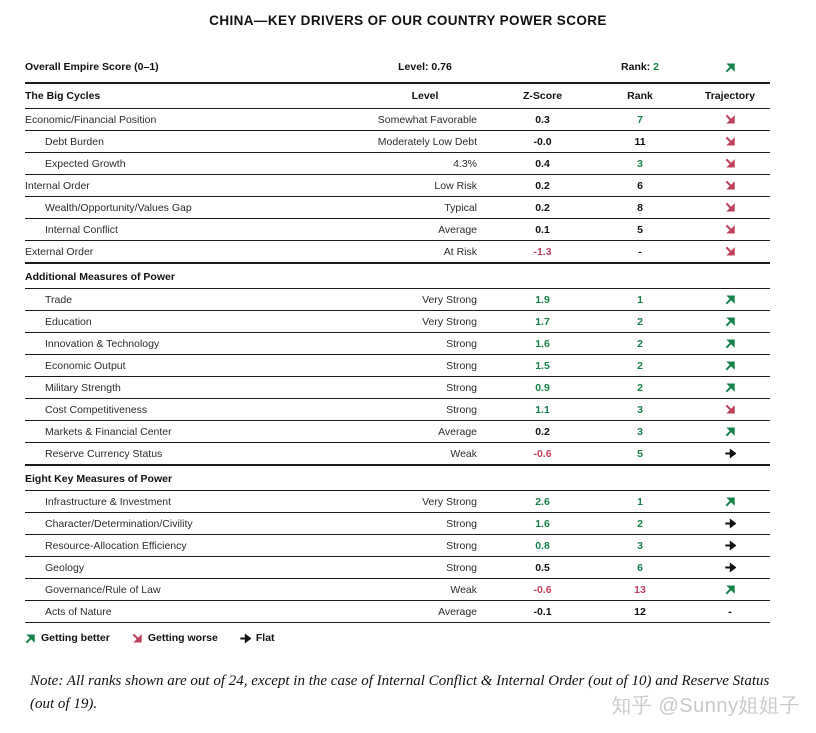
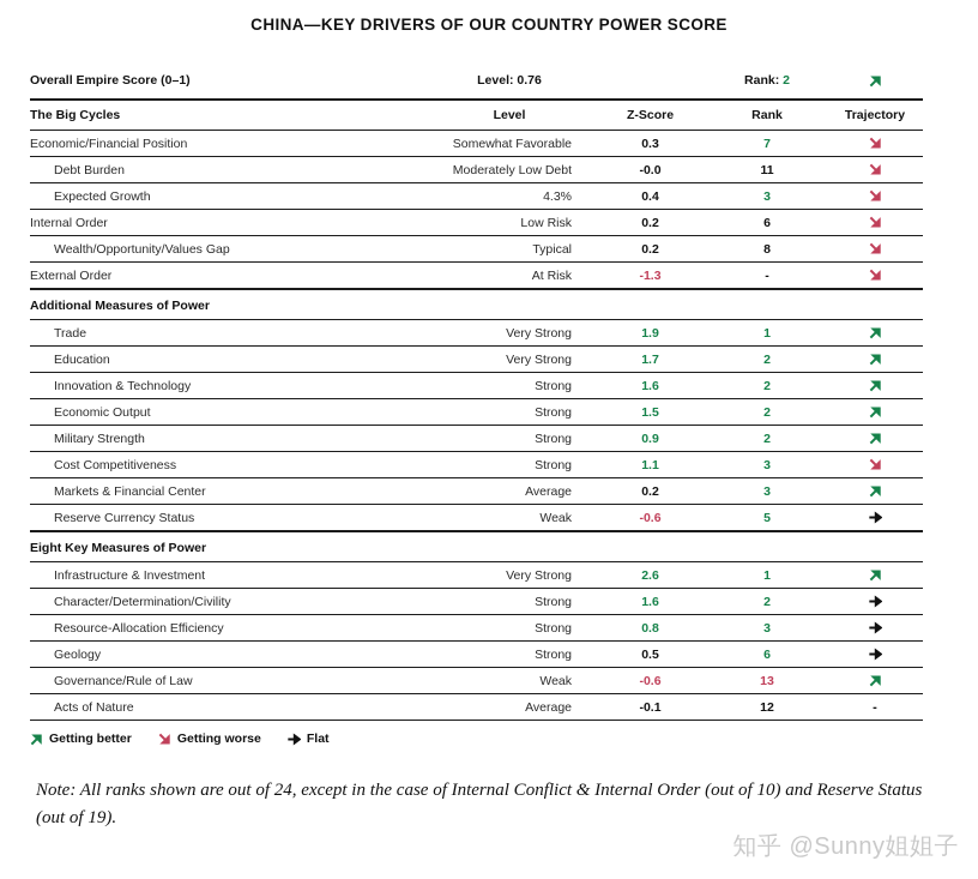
  CHINA—KEY DRIVERS OF OUR COUNTRY POWER SCORE
  Overall Empire Score (0–1)	Level: 0.76		Rank: 2
  The Big Cycles	Level	Z-Score	Rank	Trajectory
  Economic/Financial Position	Somewhat Favorable	0.3	7
  Debt Burden	Moderately Low Debt	-0.0	11
  Expected Growth	4.3%	0.4	3
  Internal Order	Low Risk	0.2	6
  Wealth/Opportunity/Values Gap	Typical	0.2	8
- Internal Conflict	Average	0.1	5
  External Order	At Risk	-1.3	-
  Additional Measures of Power
  Trade	Very Strong	1.9	1
  Education	Very Strong	1.7	2
  Innovation & Technology	Strong	1.6	2
  Economic Output	Strong	1.5	2
  Military Strength	Strong	0.9	2
  Cost Competitiveness	Strong	1.1	3
  Markets & Financial Center	Average	0.2	3
  Reserve Currency Status	Weak	-0.6	5
  Eight Key Measures of Power
  Infrastructure & Investment	Very Strong	2.6	1
  Character/Determination/Civility	Strong	1.6	2
  Resource-Allocation Efficiency	Strong	0.8	3
  Geology	Strong	0.5	6
  Governance/Rule of Law	Weak	-0.6	13
  Acts of Nature	Average	-0.1	12	-
  Getting better
  Getting worse
  Flat
  Note: All ranks shown are out of 24, except in the case of Internal Conflict & Internal Order (out of 10) and Reserve Status (out of 19).
  知乎 @Sunny姐姐子
